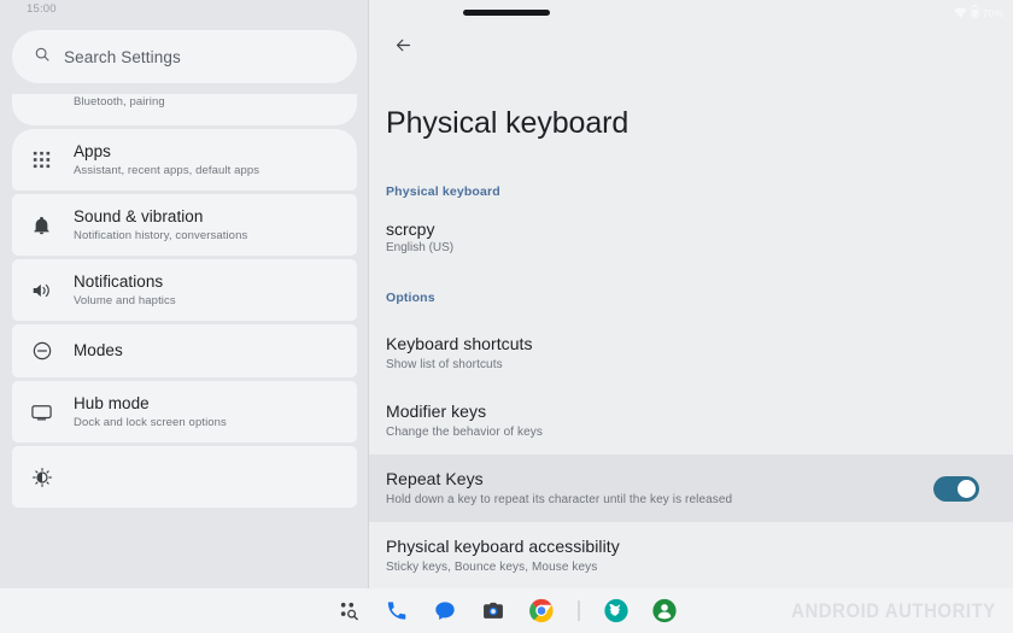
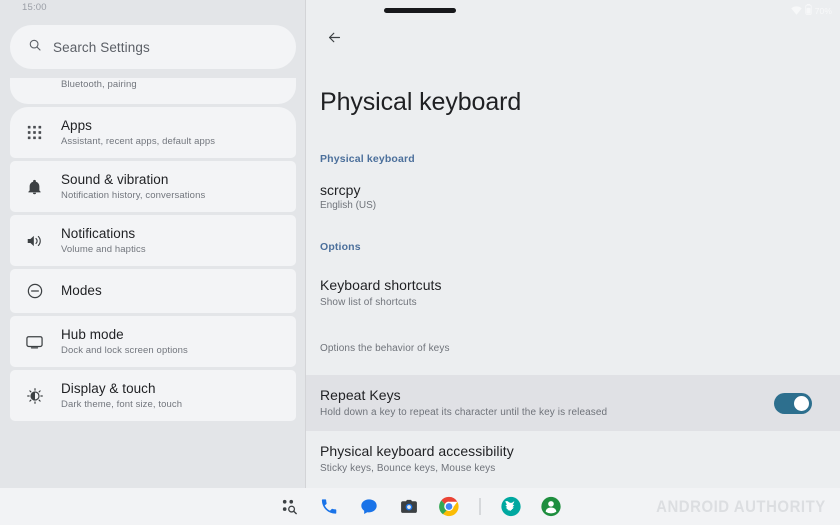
  15:00
  Search Settings
  Bluetooth, pairing
  Apps
  Assistant, recent apps, default apps
  Sound & vibration
  Notification history, conversations
  Notifications
  Volume and haptics
  Modes
  Hub mode
  Dock and lock screen options
+ Display & touch
+ Dark theme, font size, touch
  Physical keyboard
  Physical keyboard
  scrcpy
  English (US)
  Options
  Keyboard shortcuts
  Show list of shortcuts
- Modifier keys
- Change the behavior of keys
+ Options the behavior of keys
  Repeat Keys
  Hold down a key to repeat its character until the key is released
  Physical keyboard accessibility
  Sticky keys, Bounce keys, Mouse keys
